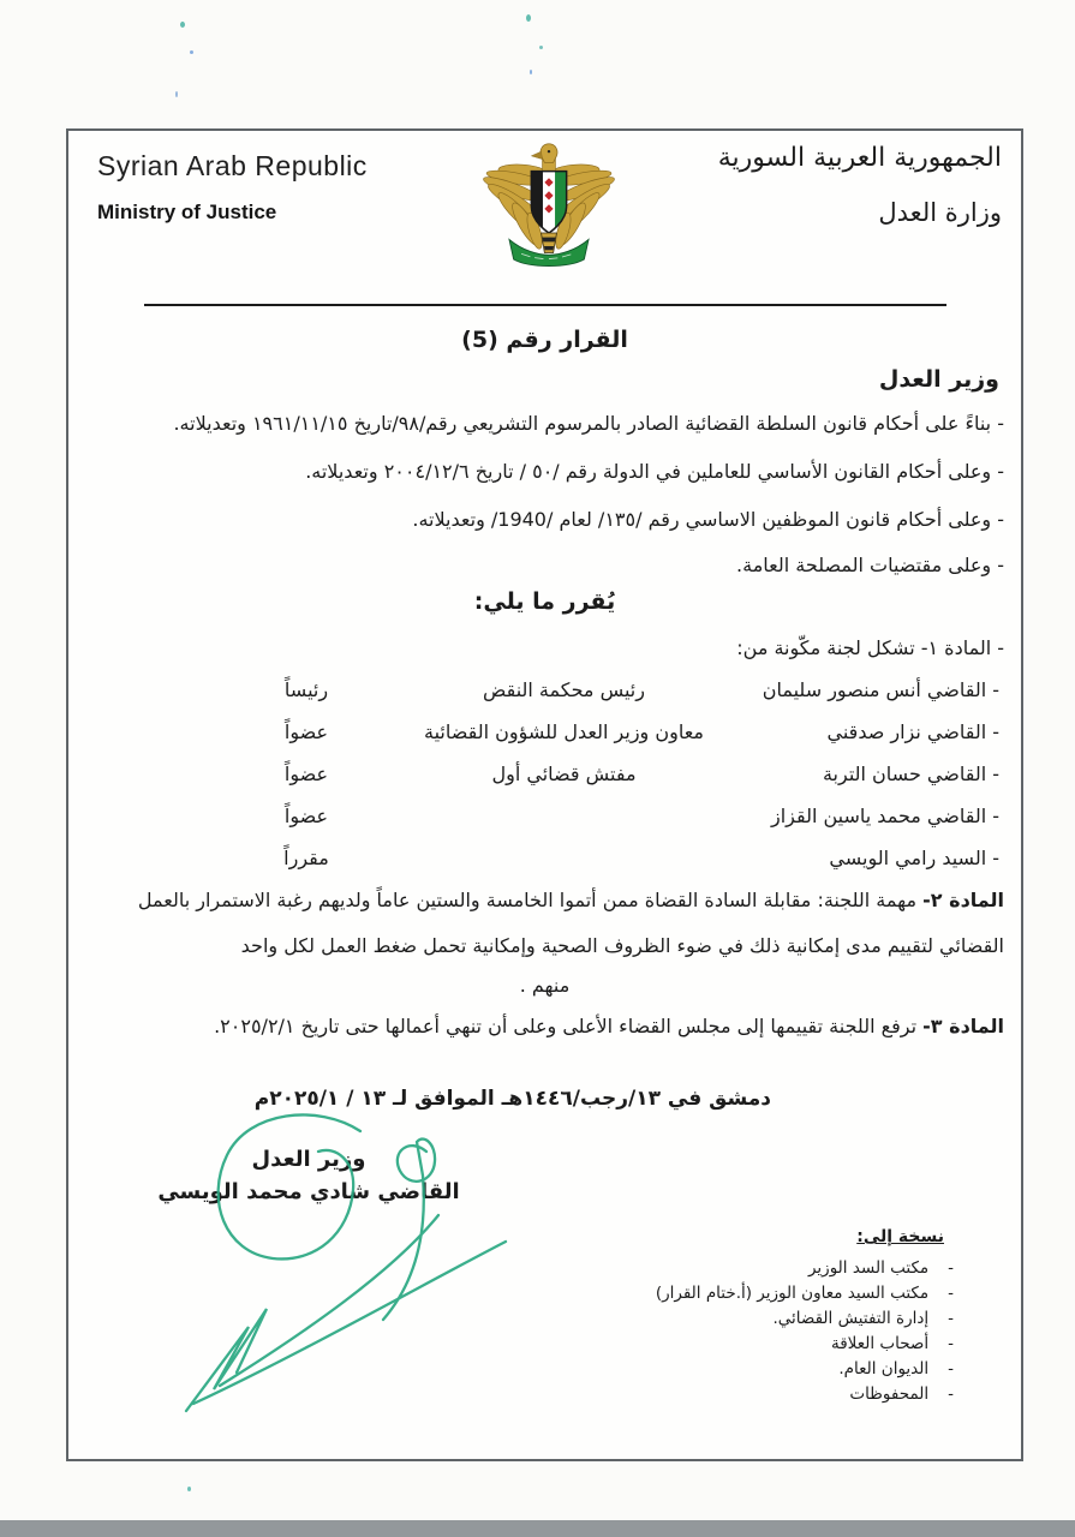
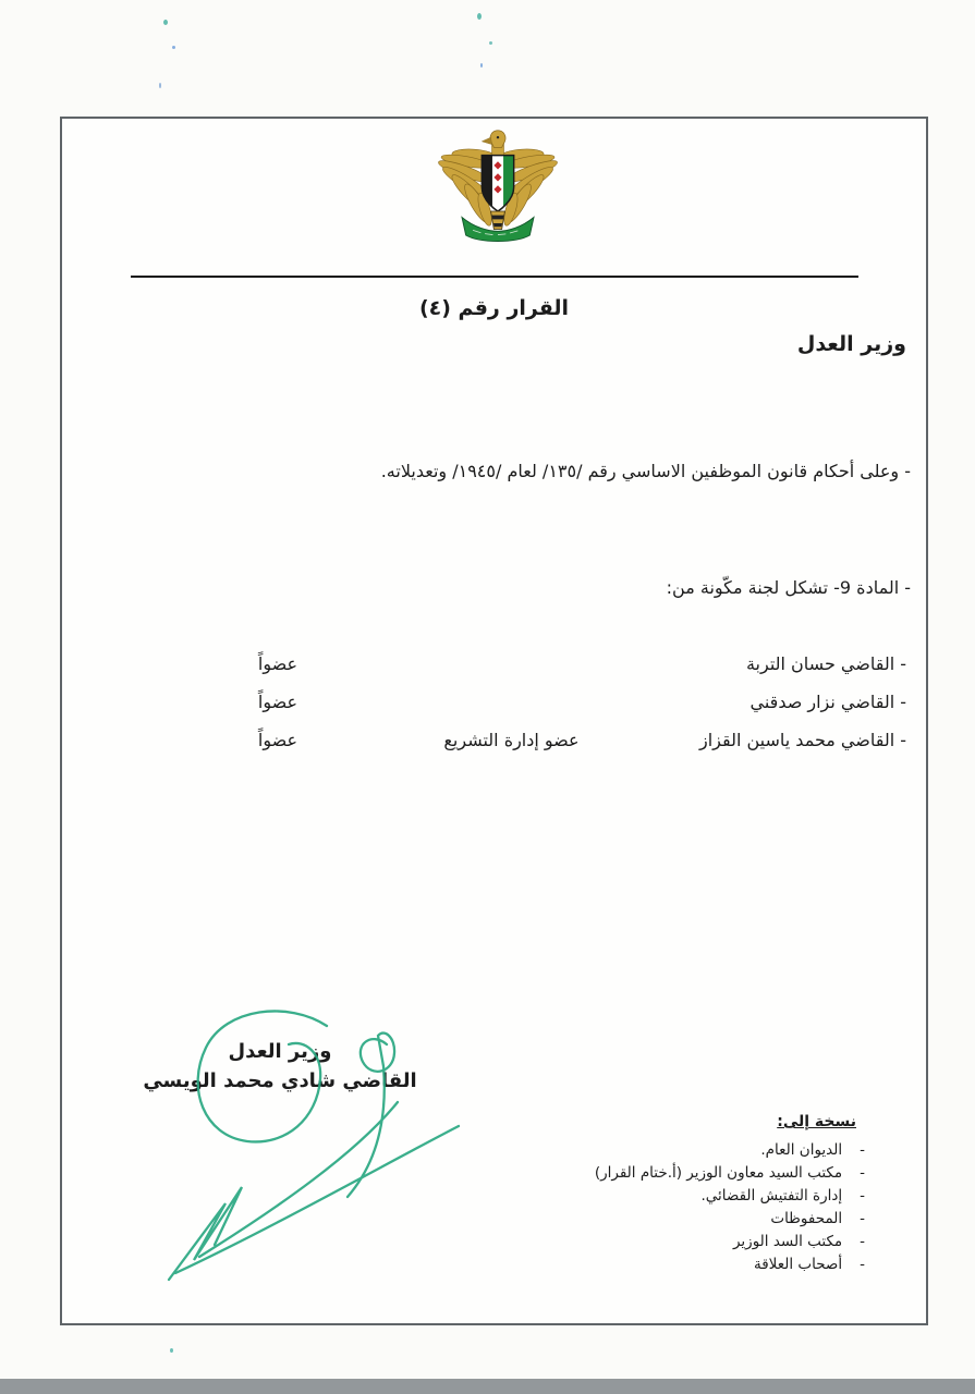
- Syrian Arab Republic
- Ministry of Justice
- الجمهورية العربية السورية
- وزارة العدل
- القرار رقم (5)
+ القرار رقم (٤)
  وزير العدل
- - بناءً على أحكام قانون السلطة القضائية الصادر بالمرسوم التشريعي رقم/٩٨/تاريخ ١٩٦١/١١/١٥ وتعديلاته.
- - وعلى أحكام القانون الأساسي للعاملين في الدولة رقم /٥٠ / تاريخ ٢٠٠٤/١٢/٦ وتعديلاته.
- - وعلى أحكام قانون الموظفين الاساسي رقم /١٣٥/ لعام /1940/ وتعديلاته.
+ - وعلى أحكام قانون الموظفين الاساسي رقم /١٣٥/ لعام /١٩٤٥/ وتعديلاته.
- - وعلى مقتضيات المصلحة العامة.
- يُقرر ما يلي:
- - المادة ١- تشكل لجنة مكّونة من:
+ - المادة 9- تشكل لجنة مكّونة من:
- - القاضي أنس منصور سليمان
- رئيس محكمة النقض
- رئيساً
- - القاضي نزار صدقني
+ - القاضي حسان التربة
- معاون وزير العدل للشؤون القضائية
  عضواً
- - القاضي حسان التربة
+ - القاضي نزار صدقني
- مفتش قضائي أول
  عضواً
  - القاضي محمد ياسين القزاز
+ عضو إدارة التشريع
  عضواً
- - السيد رامي الويسي
- مقرراً
- المادة ٢- مهمة اللجنة: مقابلة السادة القضاة ممن أتموا الخامسة والستين عاماً ولديهم رغبة الاستمرار بالعمل
- القضائي لتقييم مدى إمكانية ذلك في ضوء الظروف الصحية وإمكانية تحمل ضغط العمل لكل واحد
- منهم .
- المادة ٣- ترفع اللجنة تقييمها إلى مجلس القضاء الأعلى وعلى أن تنهي أعمالها حتى تاريخ ٢٠٢٥/٢/١.
- دمشق في ١٣/رجب/١٤٤٦هـ الموافق لـ ١٣ / ٢٠٢٥/١م
  وير العدل
  القضي شادي محمد الويسي
  نسخة إلى:
- -مكتب السد الوزير
+ -الديوان العام.
  -مكتب السيد معاون الوزير (أ.ختام القرار)
  -إدارة التفتيش القضائي.
- -أصحاب العلاقة
+ -المحفوظات
- -الديوان العام.
+ -مكتب السد الوزير
- -المحفوظات
+ -أصحاب العلاقة
